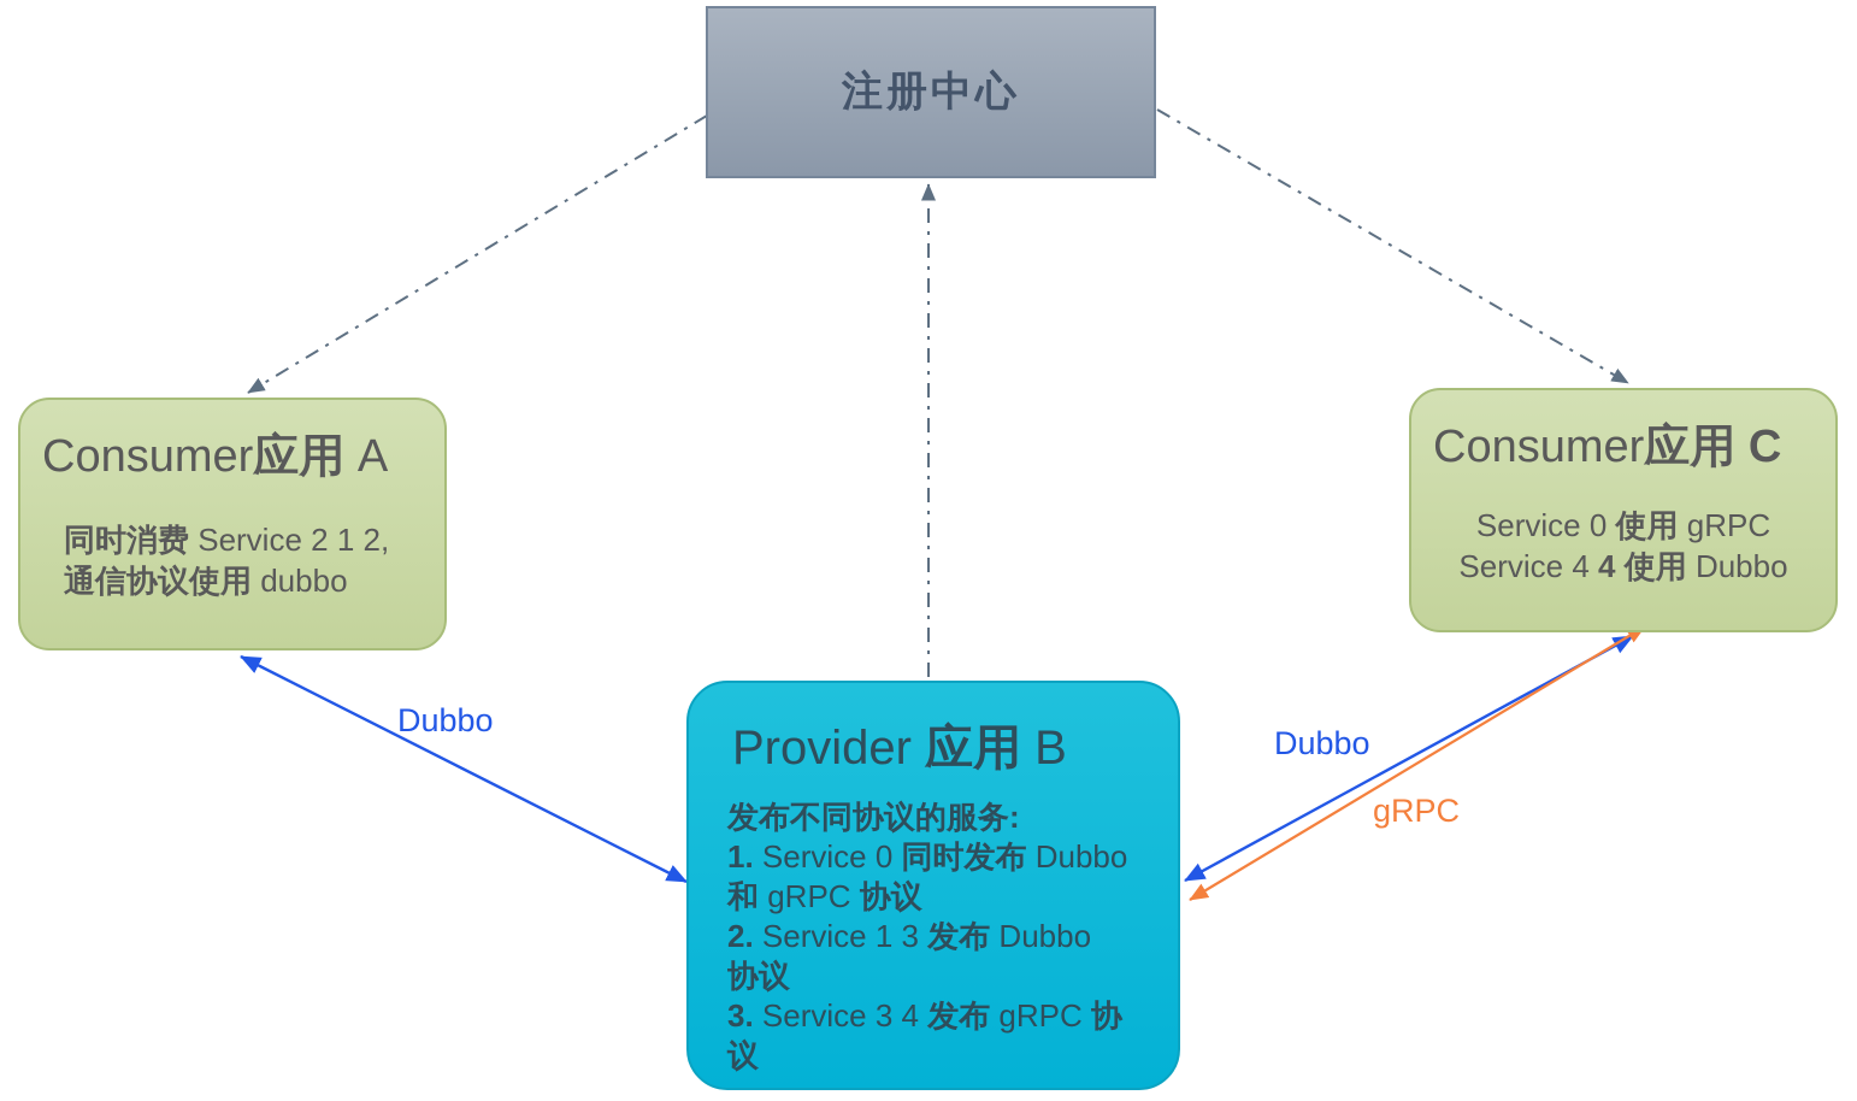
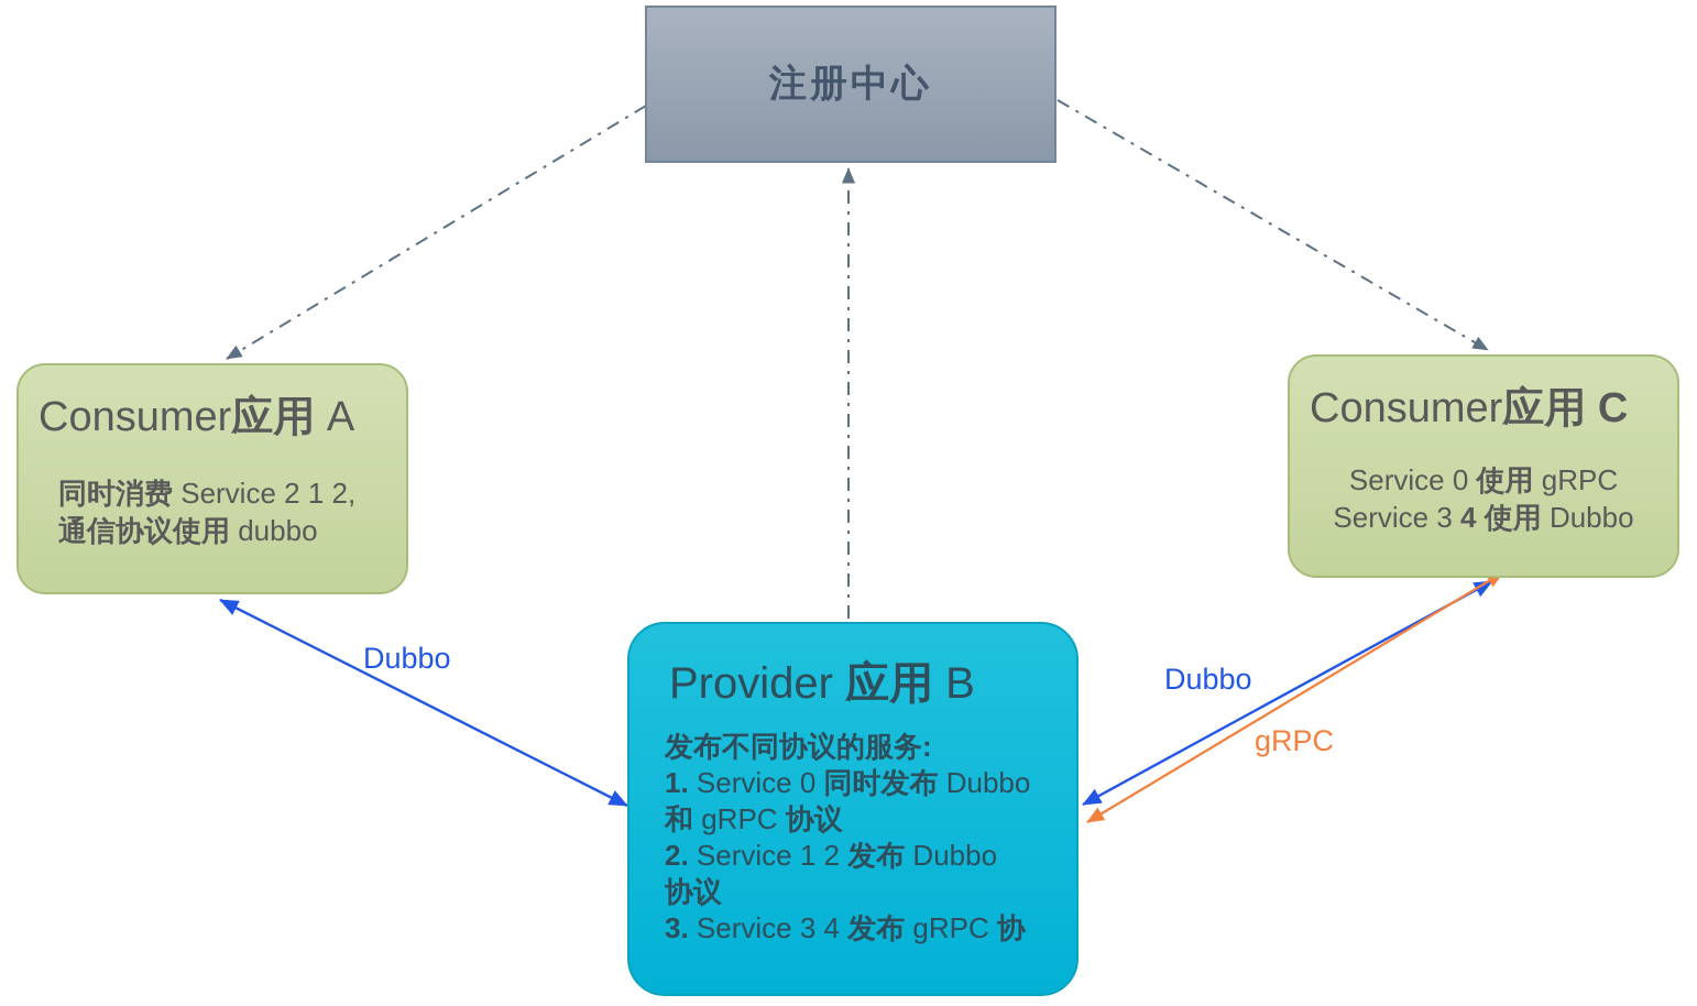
  注册中心
  Consumer应用 A
  同时消费 Service 2 1 2,
  通信协议使用 dubbo
  Consumer应用 C
  Service 0 使用 gRPC
- Service 4 4 使用 Dubbo
+ Service 3 4 使用 Dubbo
  Provider 应用 B
  发布不同协议的服务:
  1. Service 0 同时发布 Dubbo
  和 gRPC 协议
- 2. Service 1 3 发布 Dubbo
+ 2. Service 1 2 发布 Dubbo
  协议
  3. Service 3 4 发布 gRPC 协
- 议
  Dubbo
  Dubbo
  gRPC
